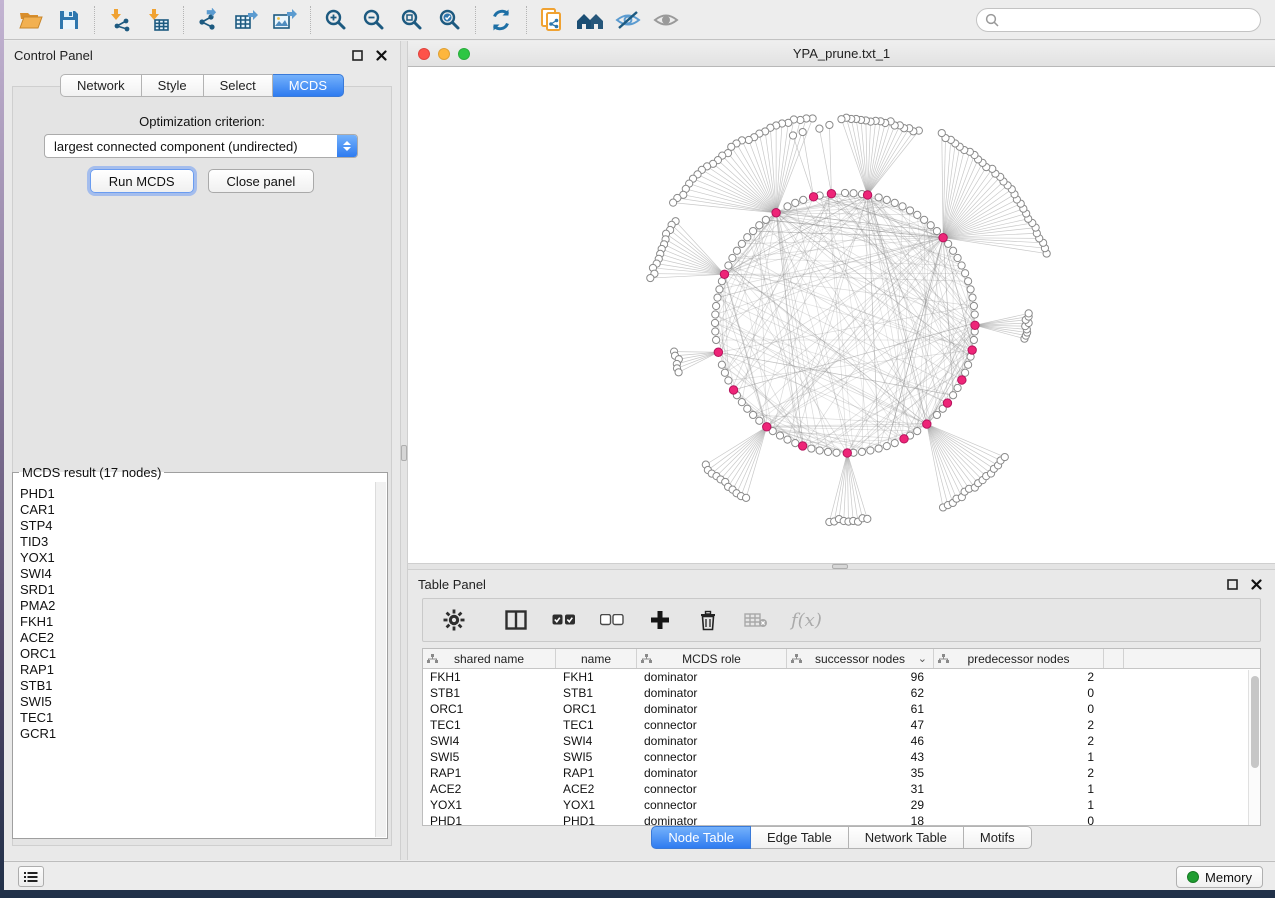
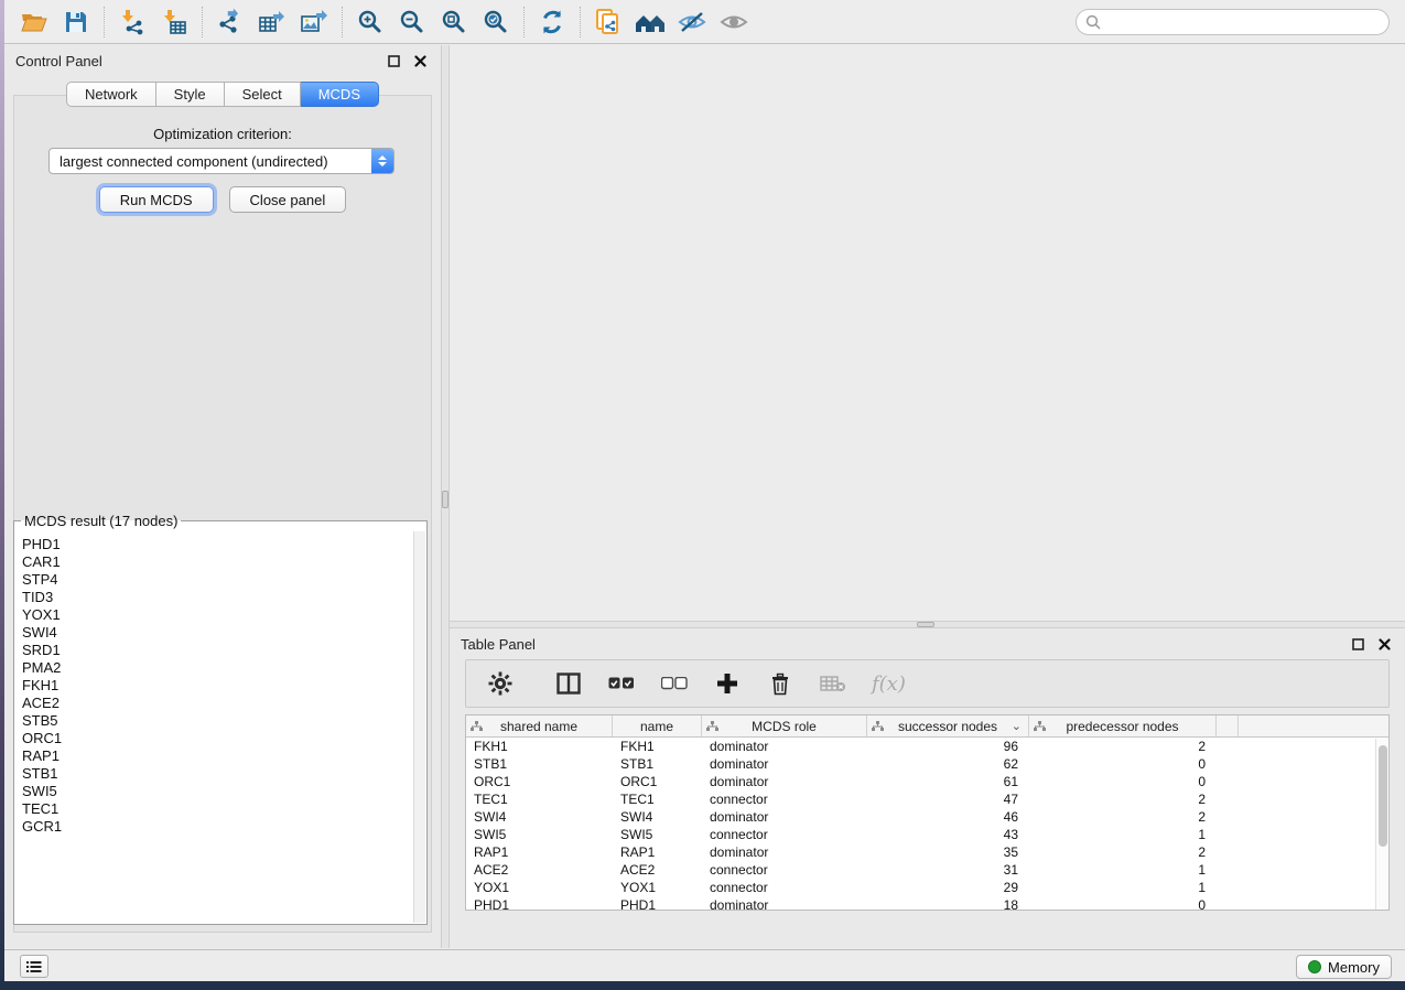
  Control Panel
  Network
  Style
  Select
  MCDS
  Optimization criterion:
  largest connected component (undirected)
  Run MCDS
  Close panel
  MCDS result (17 nodes)
  PHD1
  CAR1
  STP4
  TID3
  YOX1
  SWI4
  SRD1
  PMA2
  FKH1
  ACE2
+ STB5
  ORC1
  RAP1
  STB1
  SWI5
  TEC1
  GCR1
- YPA_prune.txt_1
  Table Panel
  f(x)
  shared name
  name
  MCDS role
  successor nodes
  ⌄
  predecessor nodes
  FKH1
  FKH1
  dominator
  96
  2
  STB1
  STB1
  dominator
  62
  0
  ORC1
  ORC1
  dominator
  61
  0
  TEC1
  TEC1
  connector
  47
  2
  SWI4
  SWI4
  dominator
  46
  2
  SWI5
  SWI5
  connector
  43
  1
  RAP1
  RAP1
  dominator
  35
  2
  ACE2
  ACE2
  connector
  31
  1
  YOX1
  YOX1
  connector
  29
  1
  PHD1
  PHD1
  dominator
  18
  0
- Node Table
- Edge Table
- Network Table
- Motifs
  Memory
